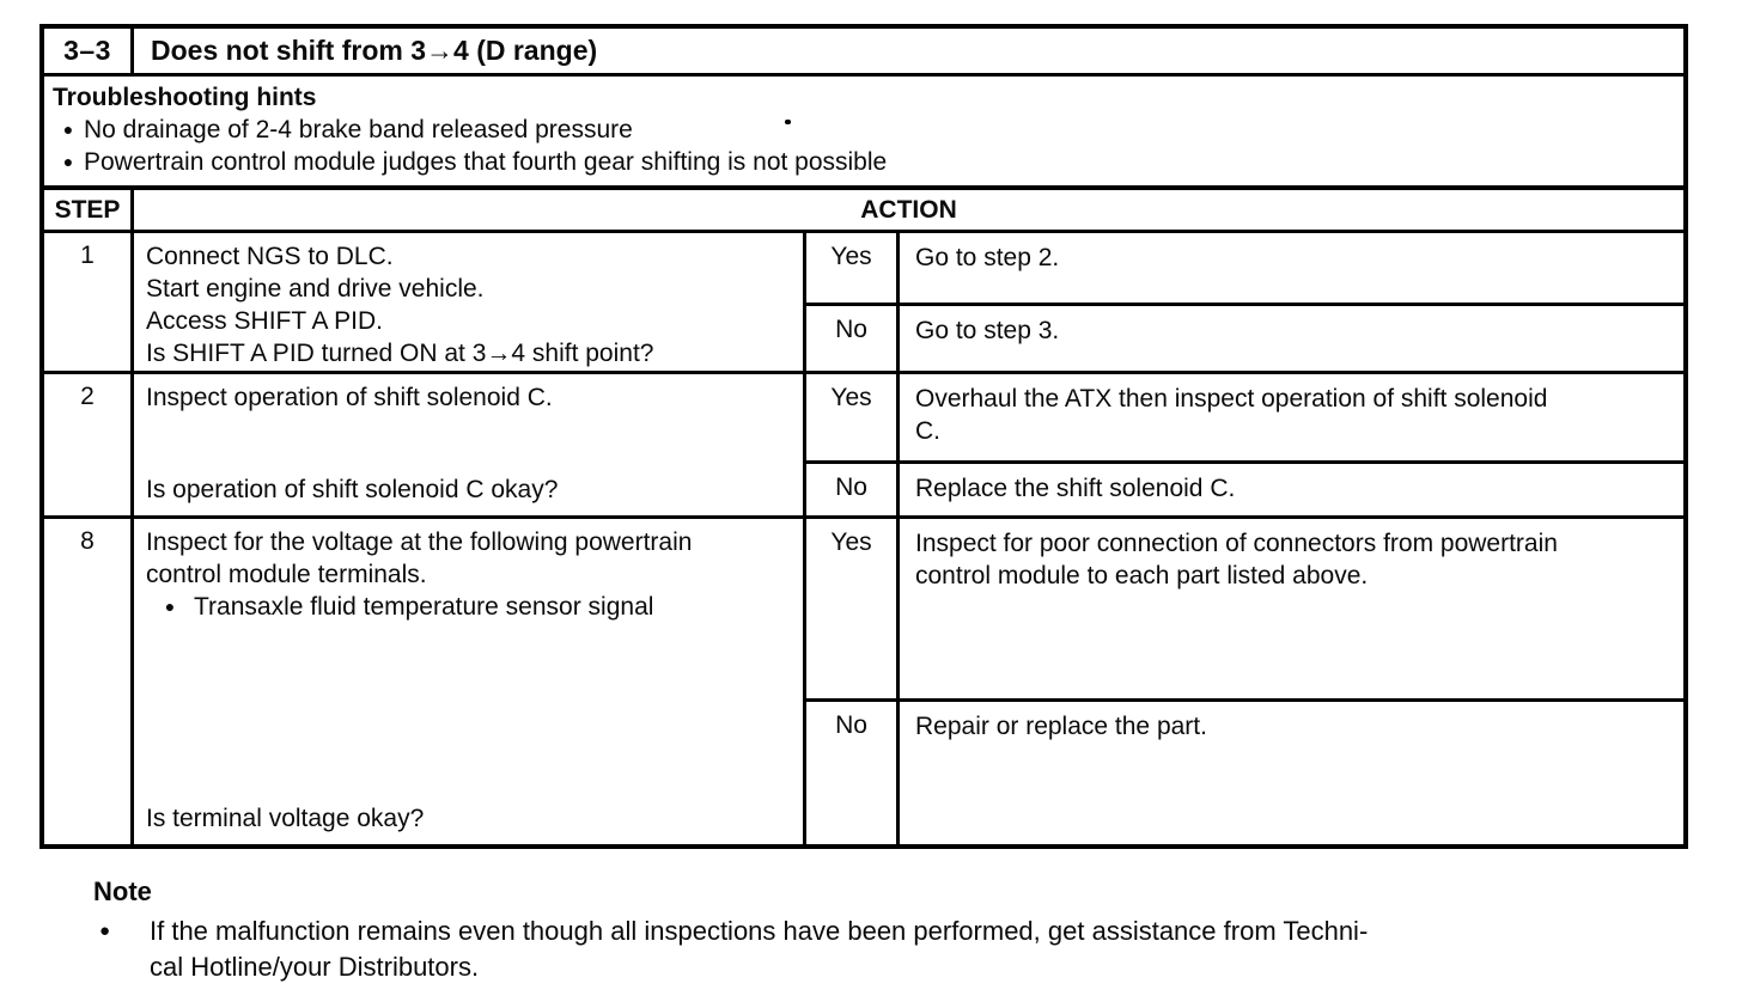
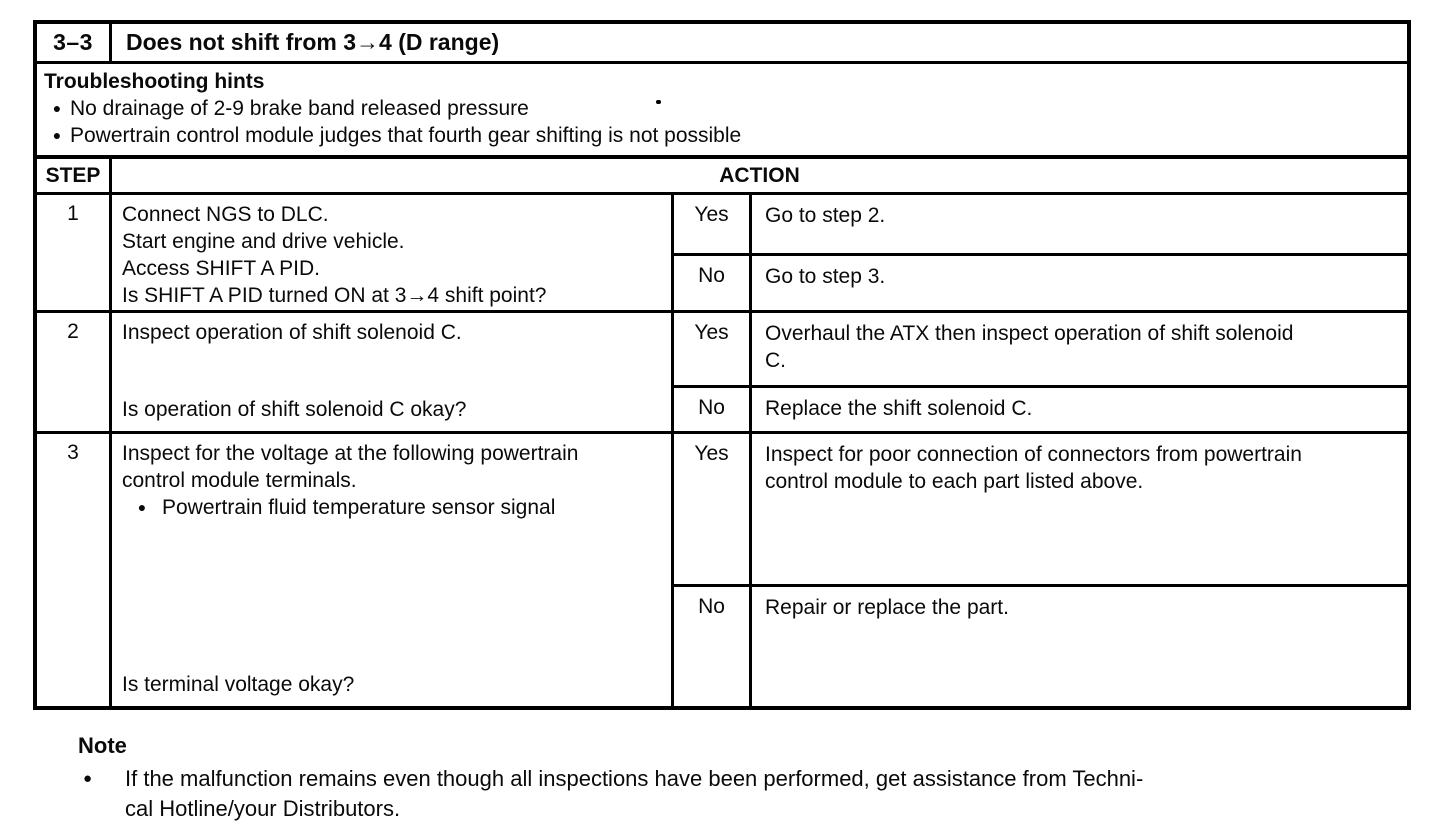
  3–3
  Does not shift from 3→4 (D range)
  Troubleshooting hints
  ●
- No drainage of 2-4 brake band released pressure
+ No drainage of 2-9 brake band released pressure
  ●
  Powertrain control module judges that fourth gear shifting is not possible
  STEP
  ACTION
  1
  Connect NGS to DLC.
  Start engine and drive vehicle.
  Access SHIFT A PID.
  Is SHIFT A PID turned ON at 3→4 shift point?
  Yes
  Go to step 2.
  No
  Go to step 3.
  2
  Inspect operation of shift solenoid C.
  Is operation of shift solenoid C okay?
  Yes
  Overhaul the ATX then inspect operation of shift solenoid
  C.
  No
  Replace the shift solenoid C.
- 8
+ 3
  Inspect for the voltage at the following powertrain
  control module terminals.
  ●
- Transaxle fluid temperature sensor signal
+ Powertrain fluid temperature sensor signal
  Is terminal voltage okay?
  Yes
  Inspect for poor connection of connectors from powertrain
  control module to each part listed above.
  No
  Repair or replace the part.
  Note
  ●
  If the malfunction remains even though all inspections have been performed, get assistance from Techni-
  cal Hotline/your Distributors.
